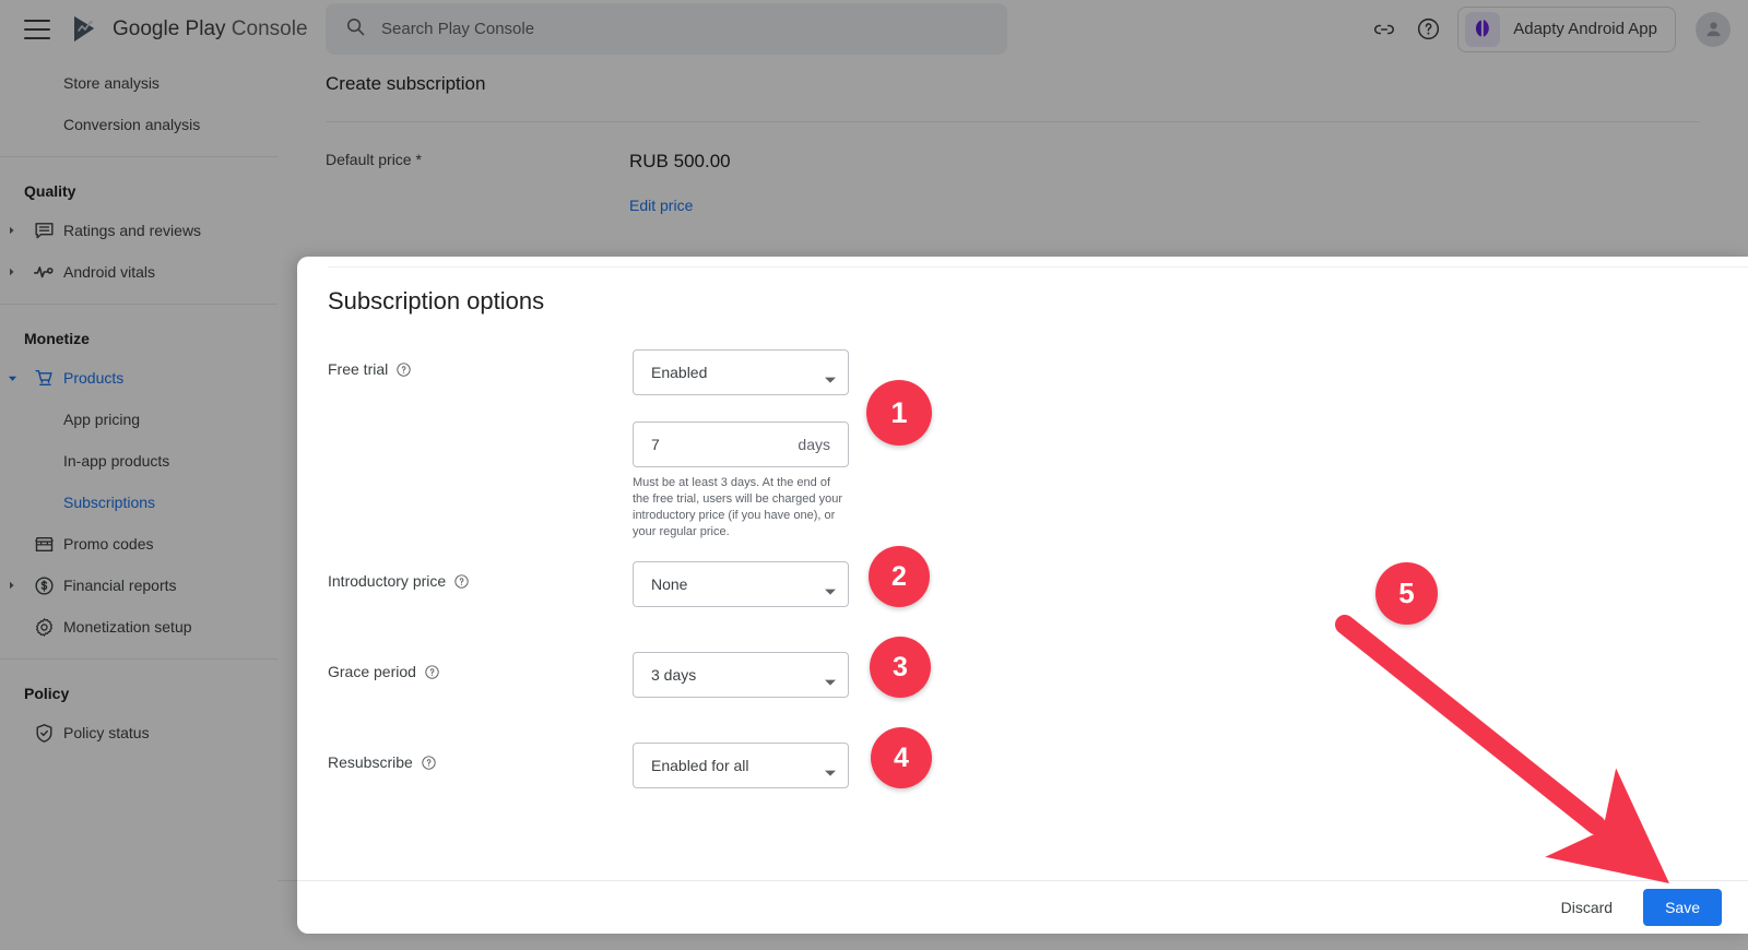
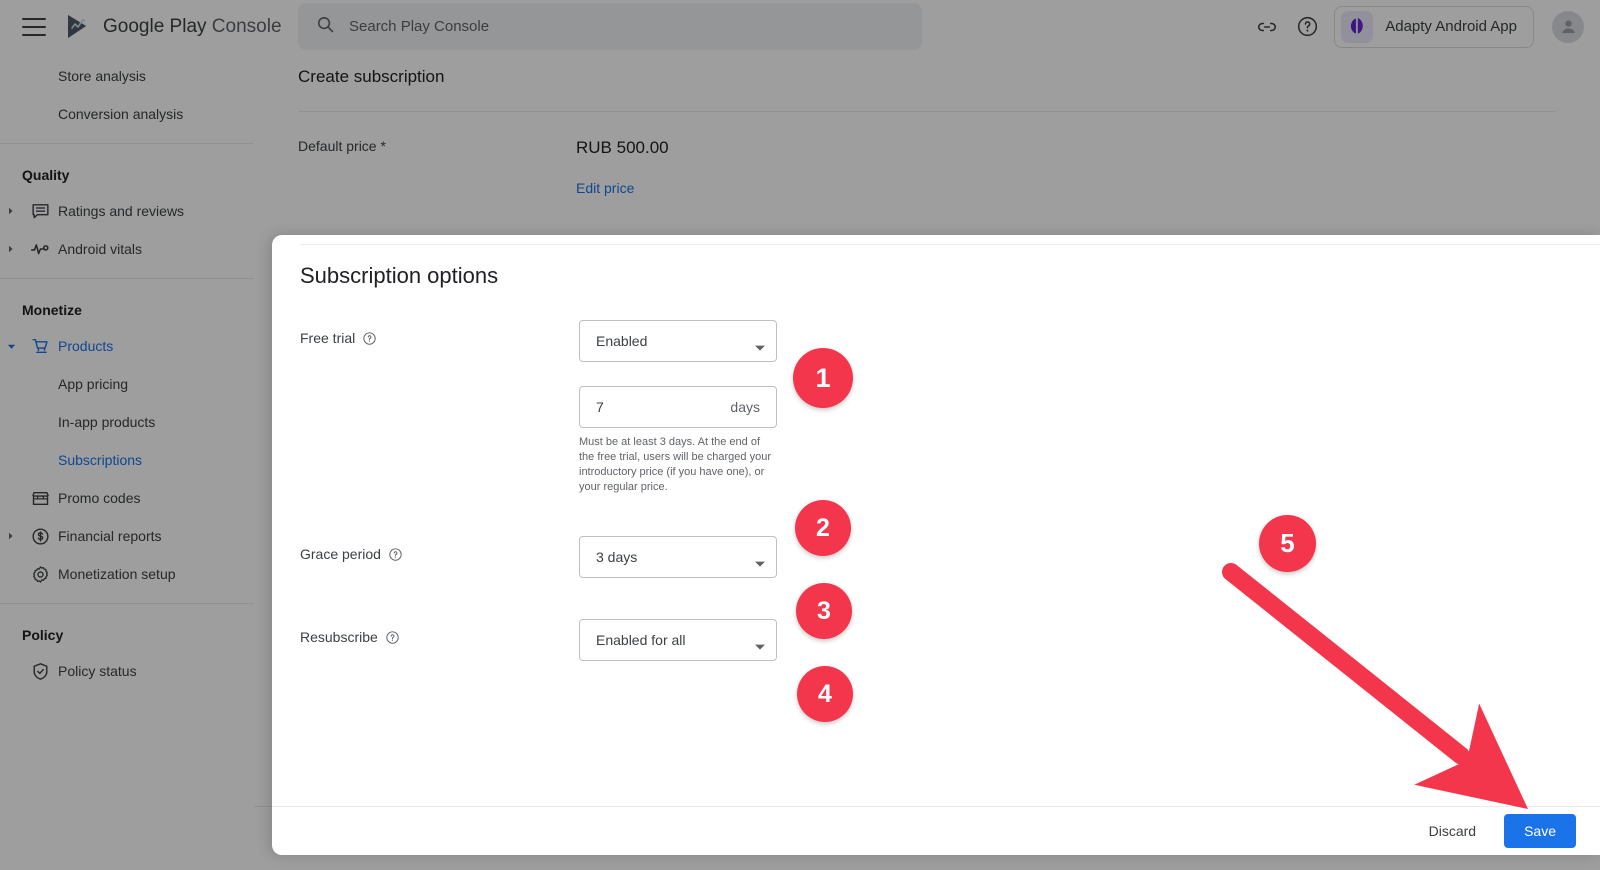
  Google Play Console
  Search Play Console
  Adapty Android App
  Store analysis
  Conversion analysis
  Quality
  Ratings and reviews
  Android vitals
  Monetize
  Products
  App pricing
  In-app products
  Subscriptions
  Promo codes
  Financial reports
  Monetization setup
  Policy
  Policy status
  Create subscription
  Default price *
  RUB 500.00
  Edit price
  Subscription options
  Free trial
  Enabled
  7
  days
  Must be at least 3 days. At the end of the free trial, users will be charged your introductory price (if you have one), or your regular price.
- Introductory price
- None
  Grace period
  3 days
  Resubscribe
  Enabled for all
  Discard
  Save
  1
  2
  3
  4
  5
